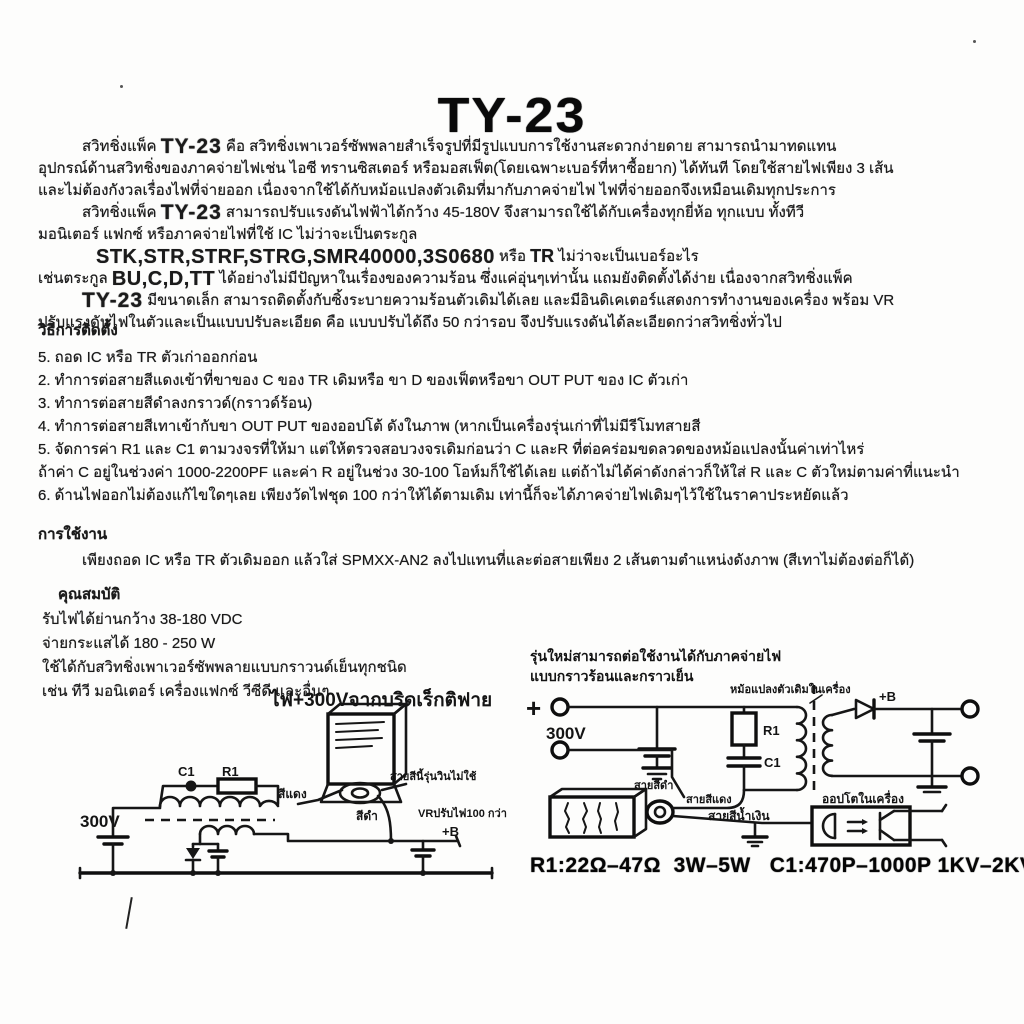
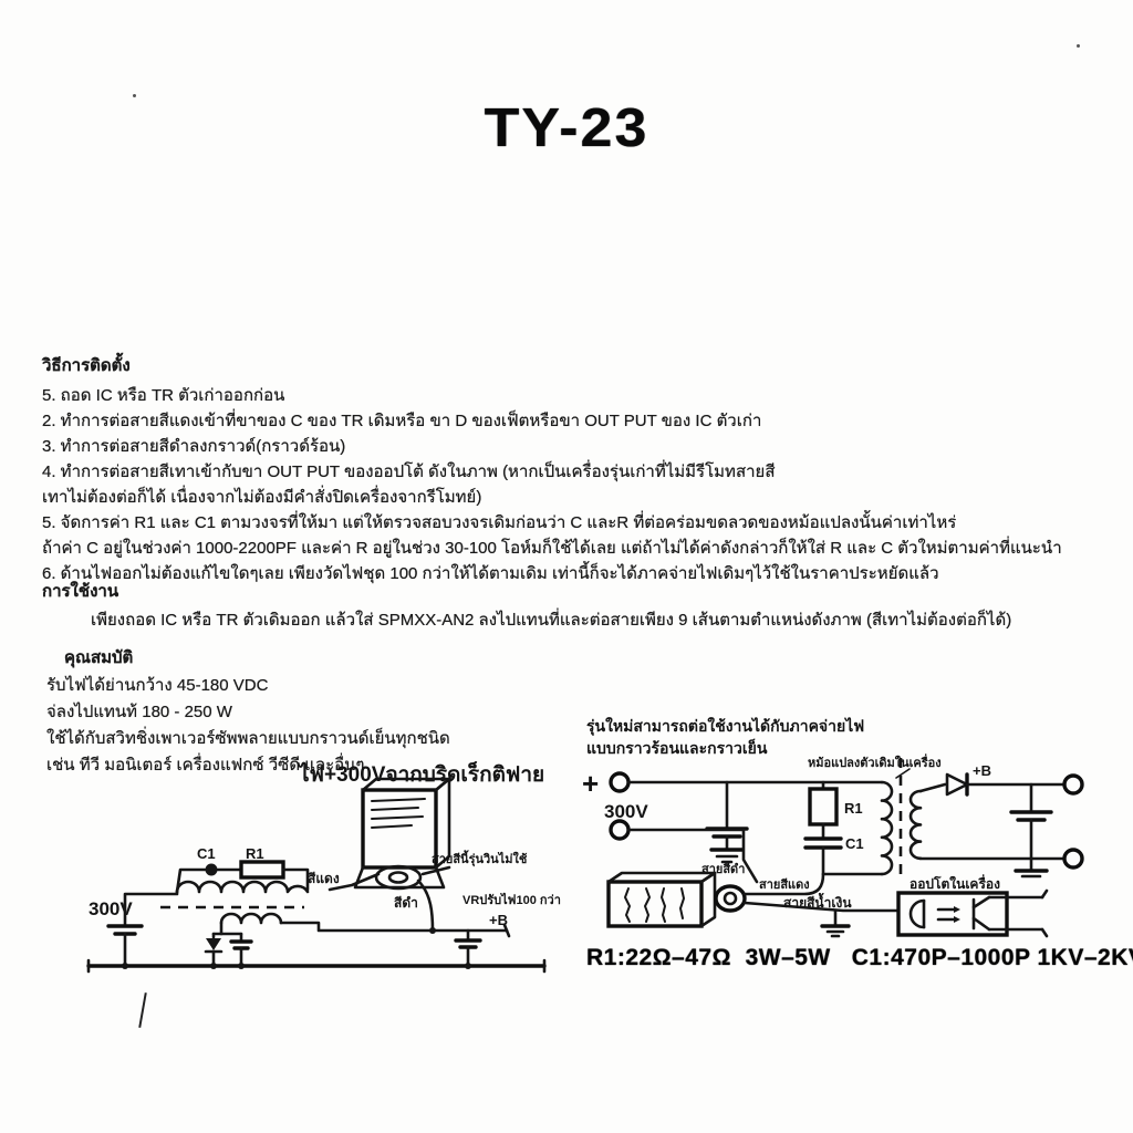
  TY-23
- สวิทชิ่งแพ็ค TY-23 คือ สวิทชิ่งเพาเวอร์ซัพพลายสำเร็จรูปที่มีรูปแบบการใช้งานสะดวกง่ายดาย สามารถนำมาทดแทน
- อุปกรณ์ด้านสวิทชิ่งของภาคจ่ายไฟเช่น ไอซี ทรานซิสเตอร์ หรือมอสเฟ็ต(โดยเฉพาะเบอร์ที่หาซื้อยาก) ได้ทันที โดยใช้สายไฟเพียง 3 เส้น
- และไม่ต้องกังวลเรื่องไฟที่จ่ายออก เนื่องจากใช้ได้กับหม้อแปลงตัวเดิมที่มากับภาคจ่ายไฟ ไฟที่จ่ายออกจึงเหมือนเดิมทุกประการ
- สวิทชิ่งแพ็ค TY-23 สามารถปรับแรงดันไฟฟ้าได้กว้าง 45-180V จึงสามารถใช้ได้กับเครื่องทุกยี่ห้อ ทุกแบบ ทั้งทีวี
- มอนิเตอร์ แฟกซ์ หรือภาคจ่ายไฟที่ใช้ IC ไม่ว่าจะเป็นตระกูล
- STK,STR,STRF,STRG,SMR40000,3S0680 หรือ TR ไม่ว่าจะเป็นเบอร์อะไร
- เช่นตระกูล BU,C,D,TT ได้อย่างไม่มีปัญหาในเรื่องของความร้อน ซึ่งแค่อุ่นๆเท่านั้น แถมยังติดตั้งได้ง่าย เนื่องจากสวิทชิ่งแพ็ค
- TY-23 มีขนาดเล็ก สามารถติดตั้งกับซิ้งระบายความร้อนตัวเดิมได้เลย และมีอินดิเคเตอร์แสดงการทำงานของเครื่อง พร้อม VR
- ปรับแรงดันไฟในตัวและเป็นแบบปรับละเอียด คือ แบบปรับได้ถึง 50 กว่ารอบ จึงปรับแรงดันได้ละเอียดกว่าสวิทชิ่งทั่วไป
  วิธีการติดตั้ง
  5. ถอด IC หรือ TR ตัวเก่าออกก่อน
  2. ทำการต่อสายสีแดงเข้าที่ขาของ C ของ TR เดิมหรือ ขา D ของเฟ็ตหรือขา OUT PUT ของ IC ตัวเก่า
  3. ทำการต่อสายสีดำลงกราวด์(กราวด์ร้อน)
  4. ทำการต่อสายสีเทาเข้ากับขา OUT PUT ของออปโต้ ดังในภาพ (หากเป็นเครื่องรุ่นเก่าที่ไม่มีรีโมทสายสี
+ เทาไม่ต้องต่อก็ได้ เนื่องจากไม่ต้องมีคำสั่งปิดเครื่องจากรีโมทย์)
  5. จัดการค่า R1 และ C1 ตามวงจรที่ให้มา แต่ให้ตรวจสอบวงจรเดิมก่อนว่า C และR ที่ต่อคร่อมขดลวดของหม้อแปลงนั้นค่าเท่าไหร่
  ถ้าค่า C อยู่ในช่วงค่า 1000-2200PF และค่า R อยู่ในช่วง 30-100 โอห์มก็ใช้ได้เลย แต่ถ้าไม่ได้ค่าดังกล่าวก็ให้ใส่ R และ C ตัวใหม่ตามค่าที่แนะนำ
  6. ด้านไฟออกไม่ต้องแก้ไขใดๆเลย เพียงวัดไฟชุด 100 กว่าให้ได้ตามเดิม เท่านี้ก็จะได้ภาคจ่ายไฟเดิมๆไว้ใช้ในราคาประหยัดแล้ว
  การใช้งาน
- เพียงถอด IC หรือ TR ตัวเดิมออก แล้วใส่ SPMXX-AN2 ลงไปแทนที่และต่อสายเพียง 2 เส้นตามตำแหน่งดังภาพ (สีเทาไม่ต้องต่อก็ได้)
+ เพียงถอด IC หรือ TR ตัวเดิมออก แล้วใส่ SPMXX-AN2 ลงไปแทนที่และต่อสายเพียง 9 เส้นตามตำแหน่งดังภาพ (สีเทาไม่ต้องต่อก็ได้)
  คุณสมบัติ
- รับไฟได้ย่านกว้าง 38-180 VDC
+ รับไฟได้ย่านกว้าง 45-180 VDC
- จ่ายกระแสได้ 180 - 250 W
+ จ่ลงไปแทนท้ 180 - 250 W
  ใช้ได้กับสวิทชิ่งเพาเวอร์ซัพพลายแบบกราวนด์เย็นทุกชนิด
  เช่น ทีวี มอนิเตอร์ เครื่องแฟกซ์ วีซีดี และอื่นๆ
  ไฟ+300Vจากบริดเร็กติฟาย
  C1
  R1
  300
  สีแดง
  สีดำ
  สายสีนี้รุ่นวินไม่ใช้
  VRปรับไฟ100 กว่า
  +B
  รุ่นใหม่สามารถต่อใช้งานได้กับภาคจ่ายไฟ
  แบบกราวร้อนและกราวเย็น
  หม้อแปลงตัวเดิมในเครื่อง
  +
  300V
  R1
  C1
  +B
  สายสีดำ
  สายสีแดง
  สายสีน้ำเงิน
  ออปโตในเครื่อง
  R1:22Ω–47Ω 3W–5W C1:470P–1000P 1KV–2K
